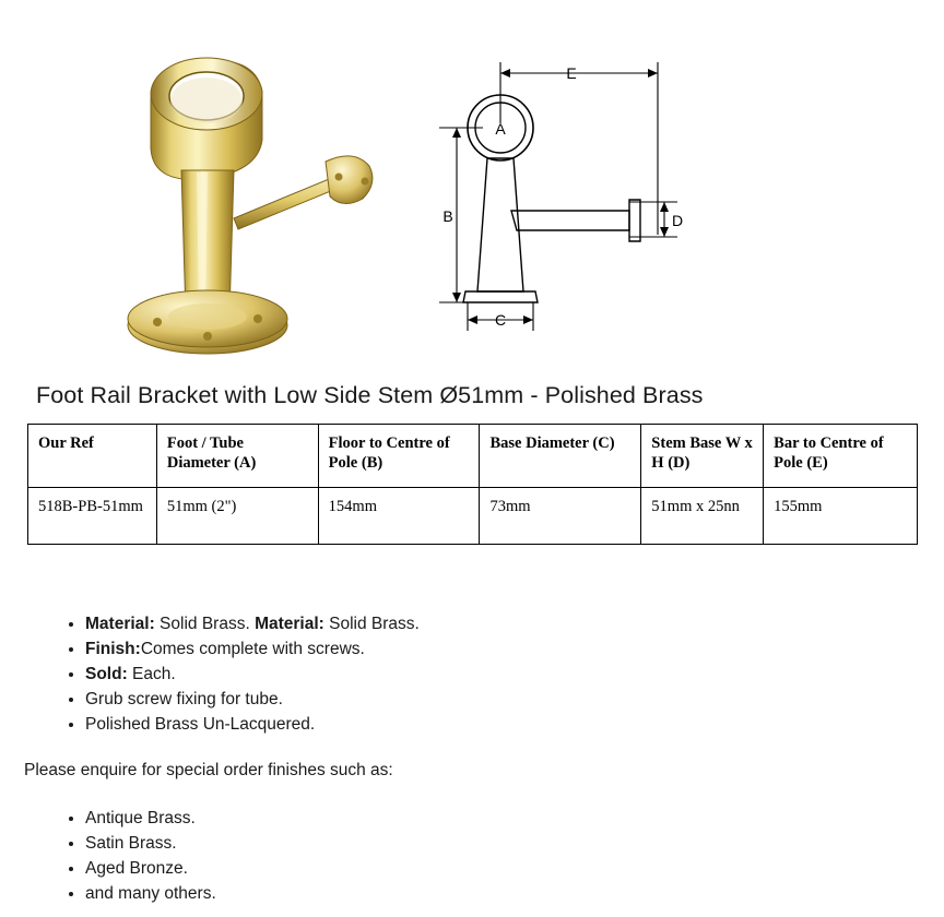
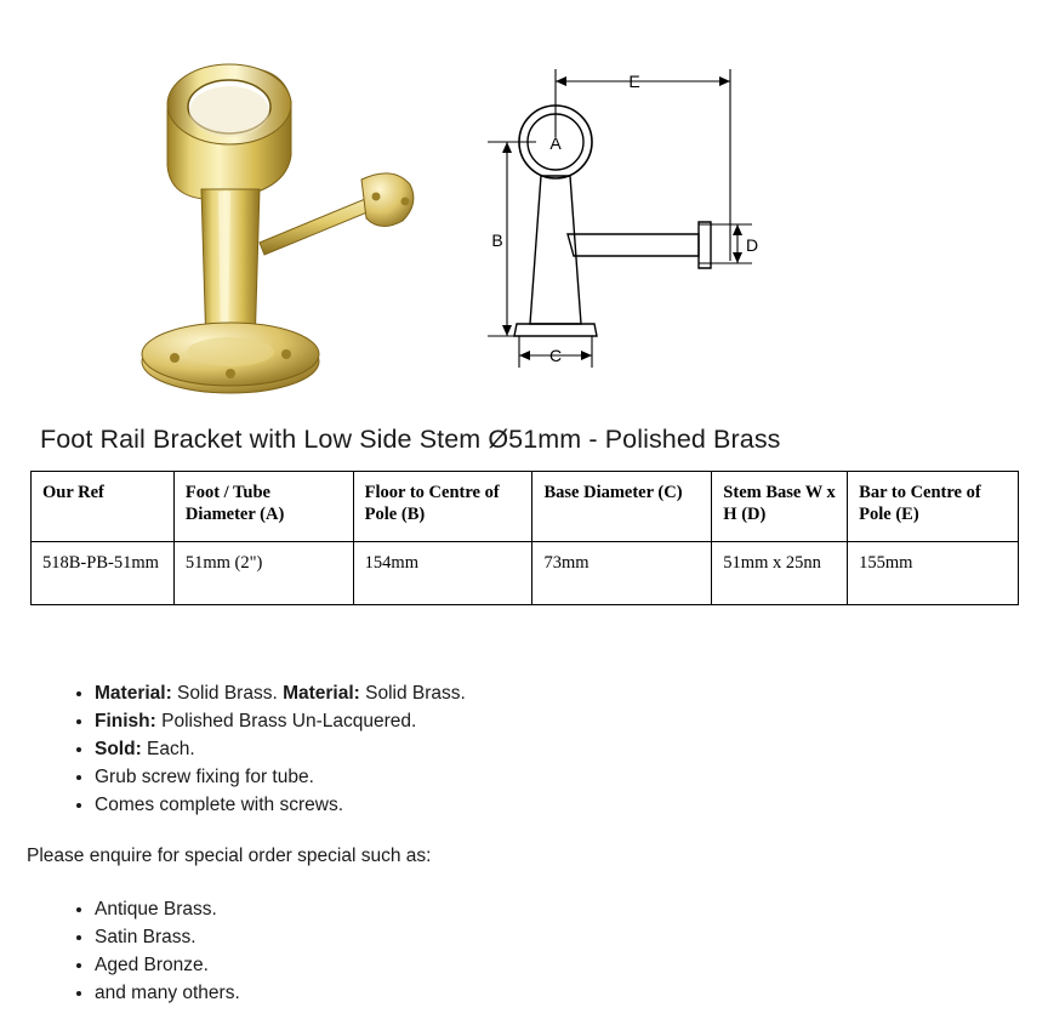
  E
  B
  C
  D
  A
  Foot Rail Bracket with Low Side Stem Ø51mm - Polished Brass
  Our Ref	Foot / Tube Diameter (A)	Floor to Centre of Pole (B)	Base Diameter (C)	Stem Base W x H (D)	Bar to Centre of Pole (E)
  518B-PB-51mm	51mm (2")	154mm	73mm	51mm x 25nn	155mm
  Material: Solid Brass. Material: Solid Brass.
- Finish:Comes complete with screws.
+ Finish: Polished Brass Un-Lacquered.
  Sold: Each.
  Grub screw fixing for tube.
- Polished Brass Un-Lacquered.
+ Comes complete with screws.
- Please enquire for special order finishes such as:
+ Please enquire for special order special such as:
  Antique Brass.
  Satin Brass.
  Aged Bronze.
  and many others.
